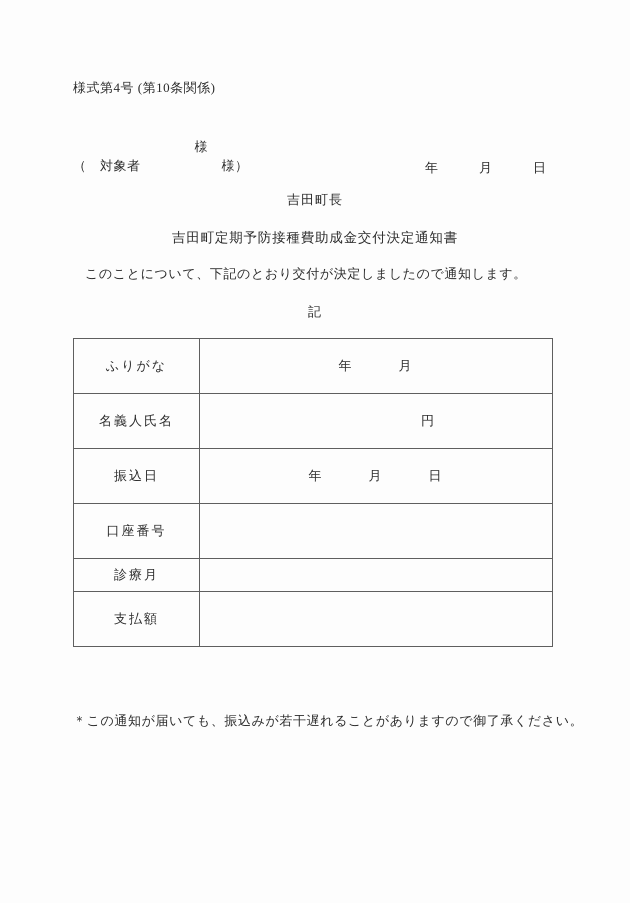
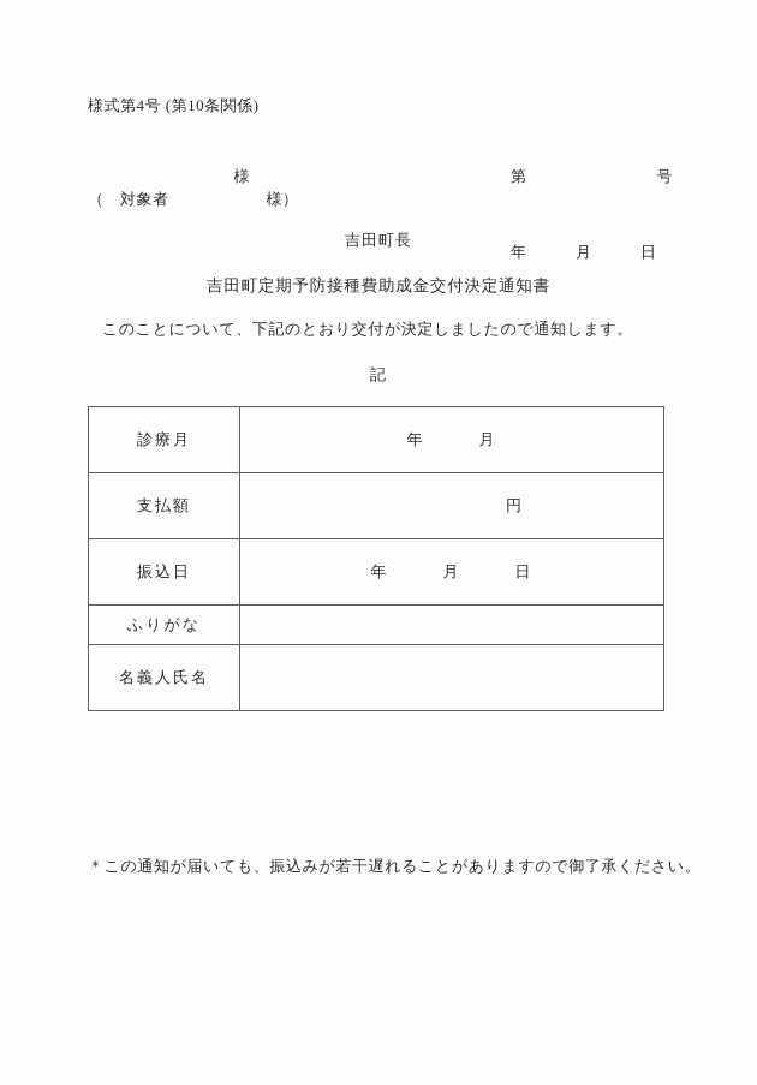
  様式第4号 (第10条関係)
+ 第 号
  年 月 日
  様
  （ 対象者 様）
  吉田町長
  吉田町定期予防接種費助成金交付決定通知書
  このことについて、下記のとおり交付が決定しましたので通知します。
  記
- ふりがな	年 月
+ 診療月	年 月
- 名義人氏名	円
+ 支払額	円
  振込日	年 月 日
- 口座番号
- 診療月
+ ふりがな
- 支払額
+ 名義人氏名
  ＊この通知が届いても、振込みが若干遅れることがありますので御了承ください。
